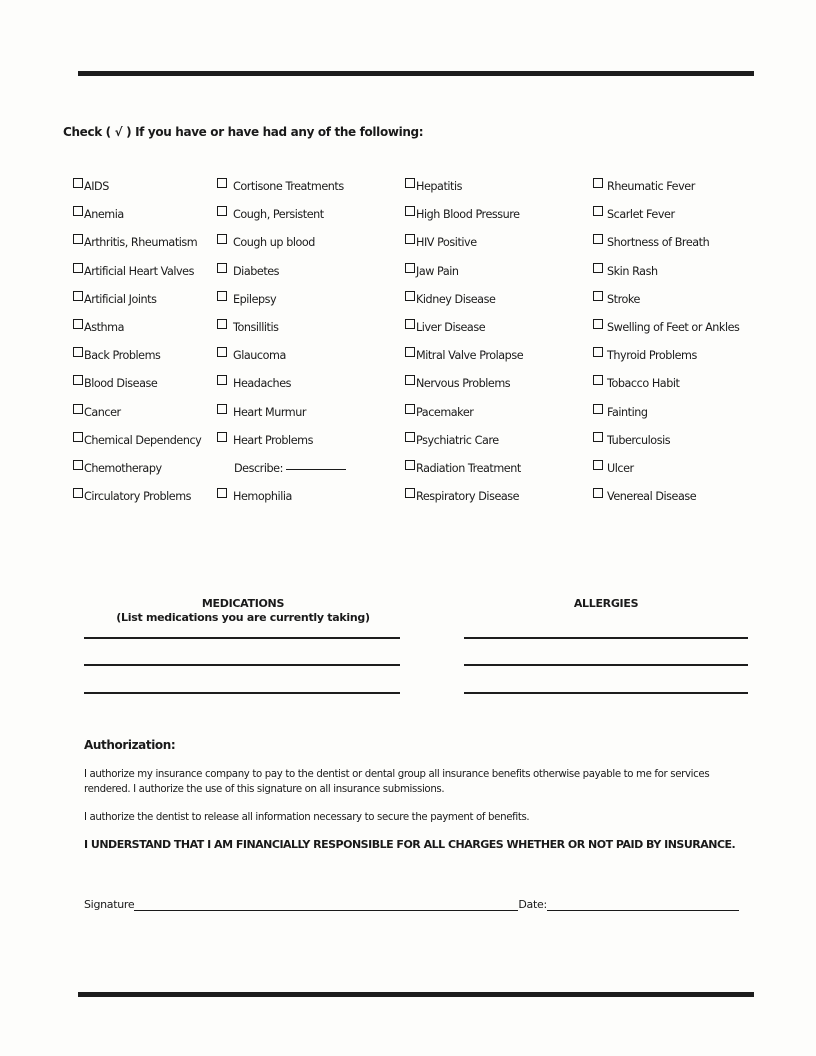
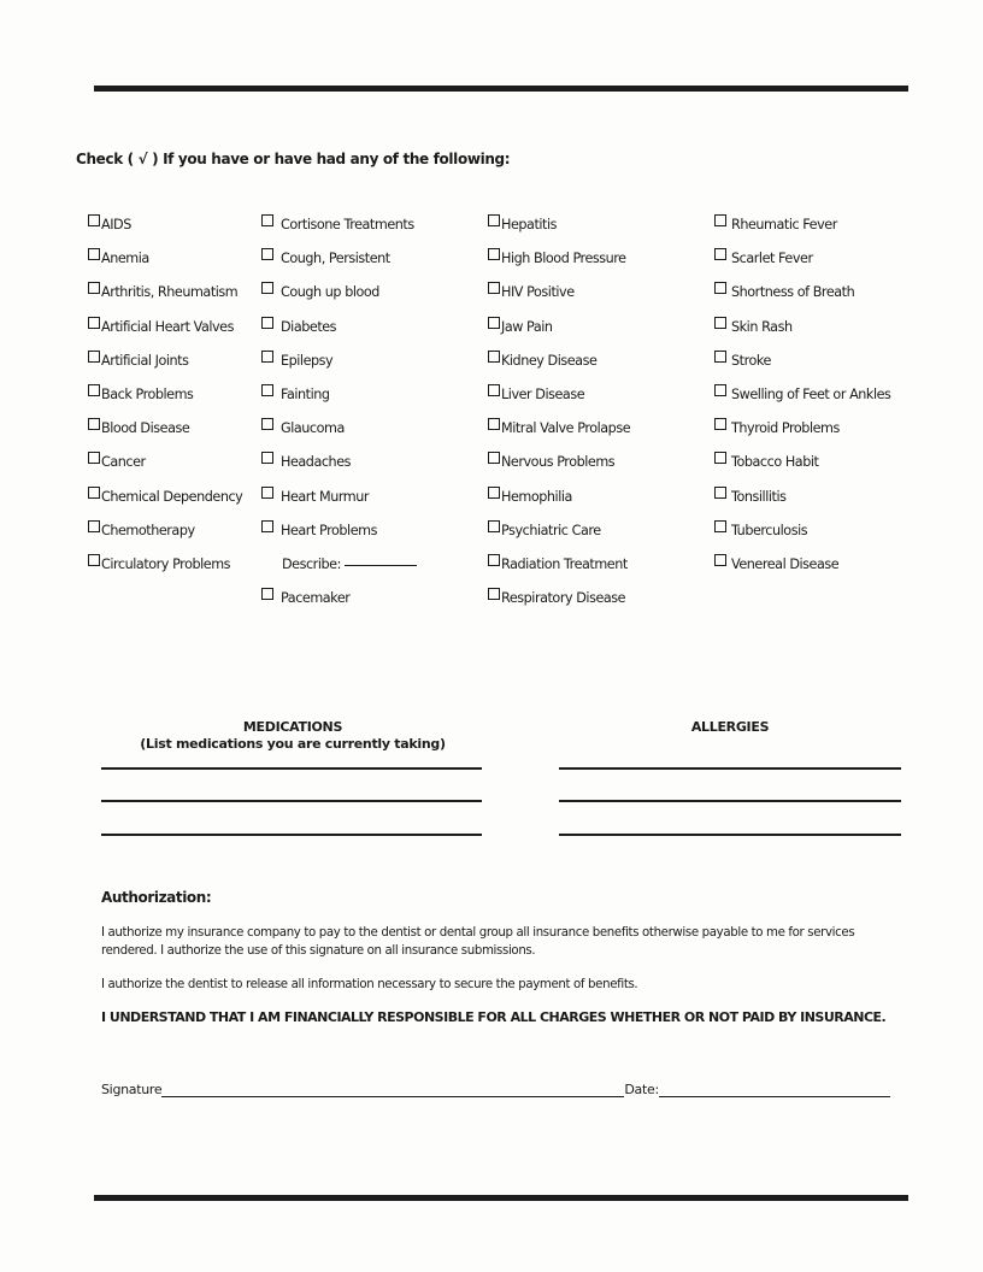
  Check ( √ ) If you have or have had any of the following:
  AIDS
  Anemia
  Arthritis, Rheumatism
  Artificial Heart Valves
  Artificial Joints
- Asthma
  Back Problems
  Blood Disease
  Cancer
  Chemical Dependency
  Chemotherapy
  Circulatory Problems
  Cortisone Treatments
  Cough, Persistent
  Cough up blood
  Diabetes
  Epilepsy
- Tonsillitis
+ Fainting
  Glaucoma
  Headaches
  Heart Murmur
  Heart Problems
  Describe:
- Hemophilia
+ Pacemaker
  Hepatitis
  High Blood Pressure
  HIV Positive
  Jaw Pain
  Kidney Disease
  Liver Disease
  Mitral Valve Prolapse
  Nervous Problems
- Pacemaker
+ Hemophilia
  Psychiatric Care
  Radiation Treatment
  Respiratory Disease
  Rheumatic Fever
  Scarlet Fever
  Shortness of Breath
  Skin Rash
  Stroke
  Swelling of Feet or Ankles
  Thyroid Problems
  Tobacco Habit
- Fainting
+ Tonsillitis
  Tuberculosis
- Ulcer
  Venereal Disease
  MEDICATIONS
  (List medications you are currently taking)
  ALLERGIES
  Authorization:
  I authorize my insurance company to pay to the dentist or dental group all insurance benefits otherwise payable to me for services rendered. I authorize the use of this signature on all insurance submissions.
  I authorize the dentist to release all information necessary to secure the payment of benefits.
  I UNDERSTAND THAT I AM FINANCIALLY RESPONSIBLE FOR ALL CHARGES WHETHER OR NOT PAID BY INSURANCE.
  Signature
  Date:
